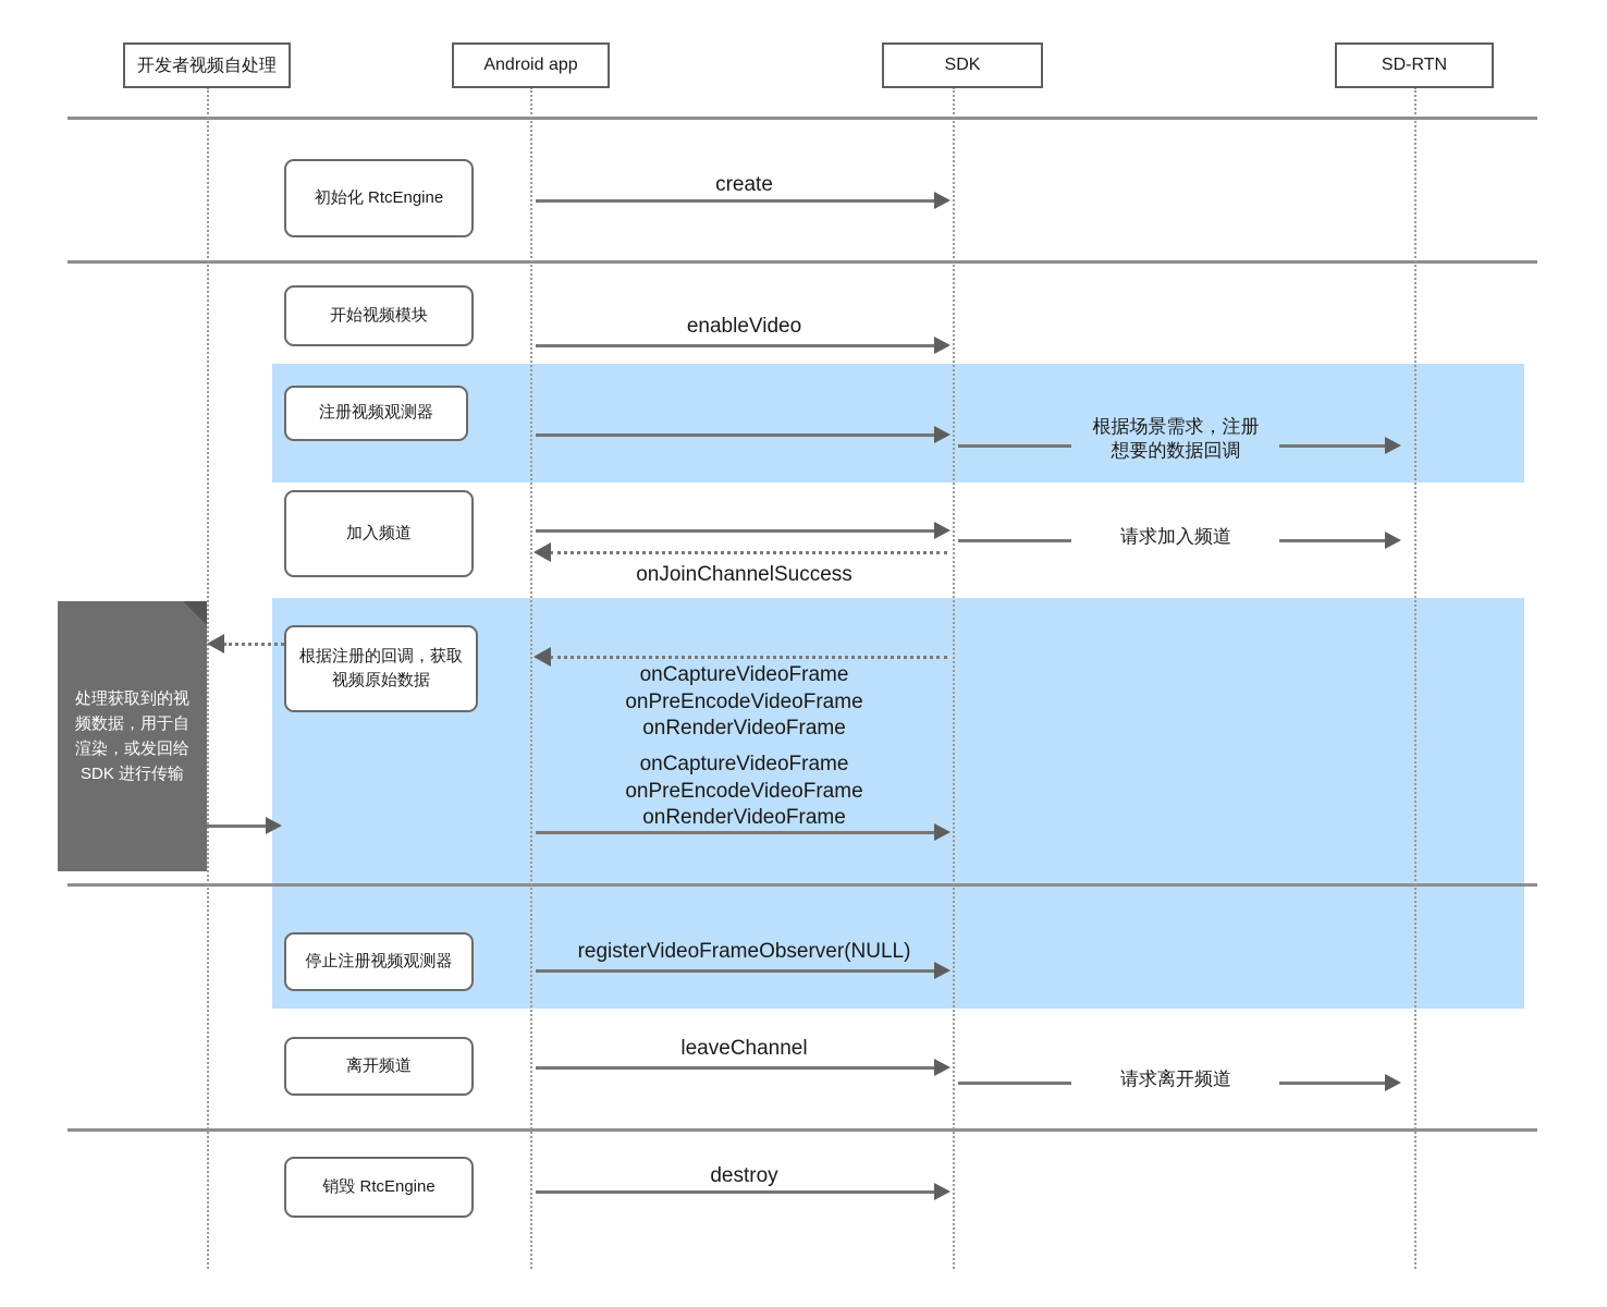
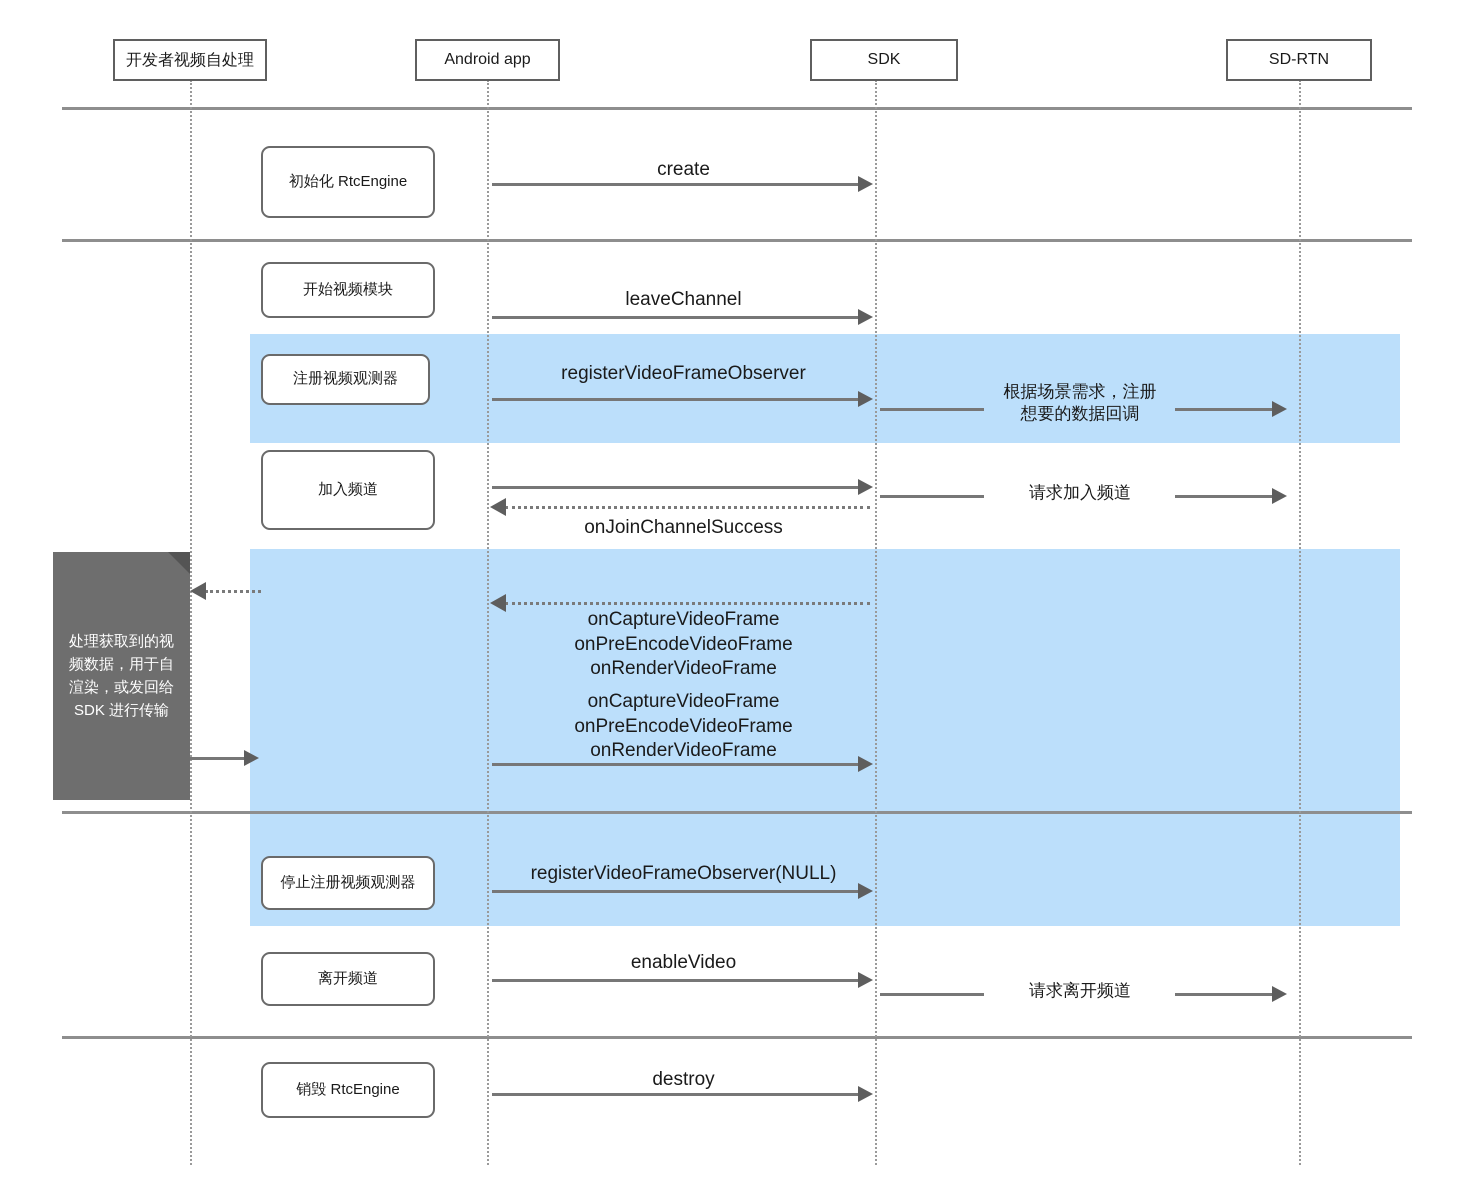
  开发者视频自处理
  Android app
  SDK
  SD-RTN
  处理获取到的视频数据，用于自渲染，或发回给 SDK 进行传输
  初始化 RtcEngine
  开始视频模块
  注册视频观测器
  加入频道
- 根据注册的回调，获取视频原始数据
  停止注册视频观测器
  离开频道
  销毁 RtcEngine
  create
- enableVideo
+ leaveChannel
+ registerVideoFrameObserver
  根据场景需求，注册
  想要的数据回调
  请求加入频道
  onJoinChannelSuccess
  onCaptureVideoFrame
  onPreEncodeVideoFrame
  onRenderVideoFrame
  onCaptureVideoFrame
  onPreEncodeVideoFrame
  onRenderVideoFrame
  registerVideoFrameObserver(NULL)
- leaveChannel
+ enableVideo
  请求离开频道
  destroy
